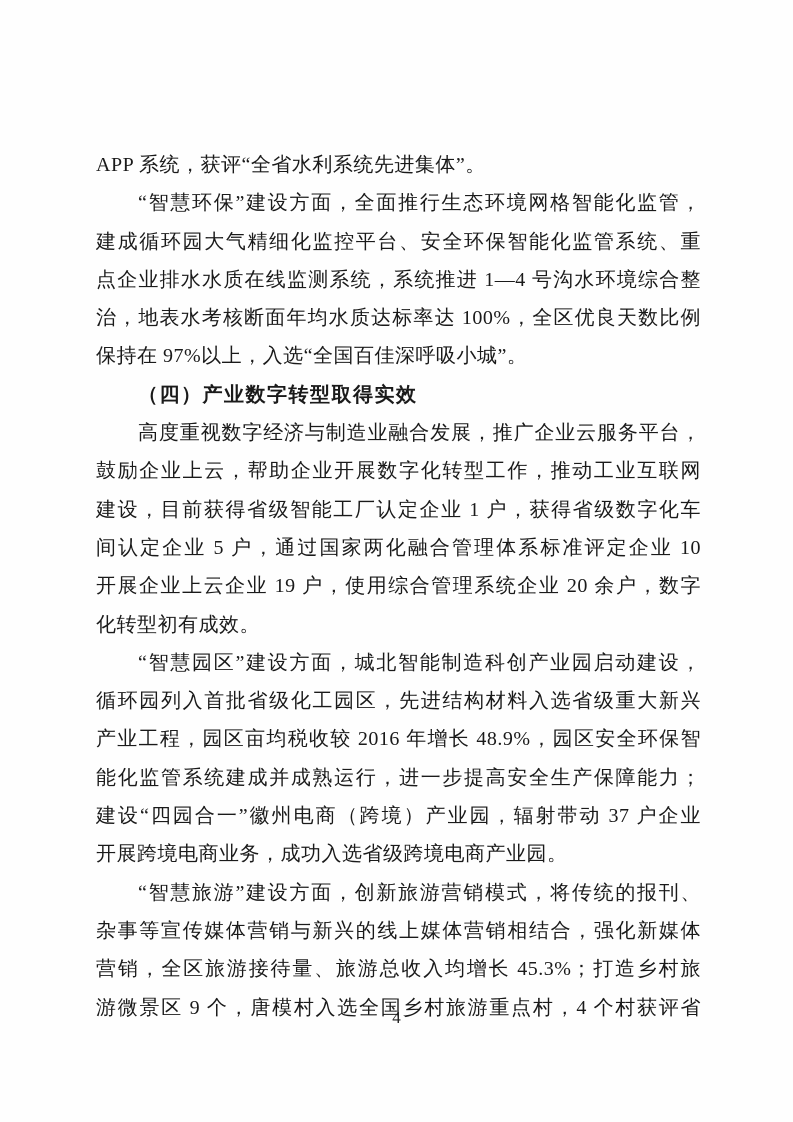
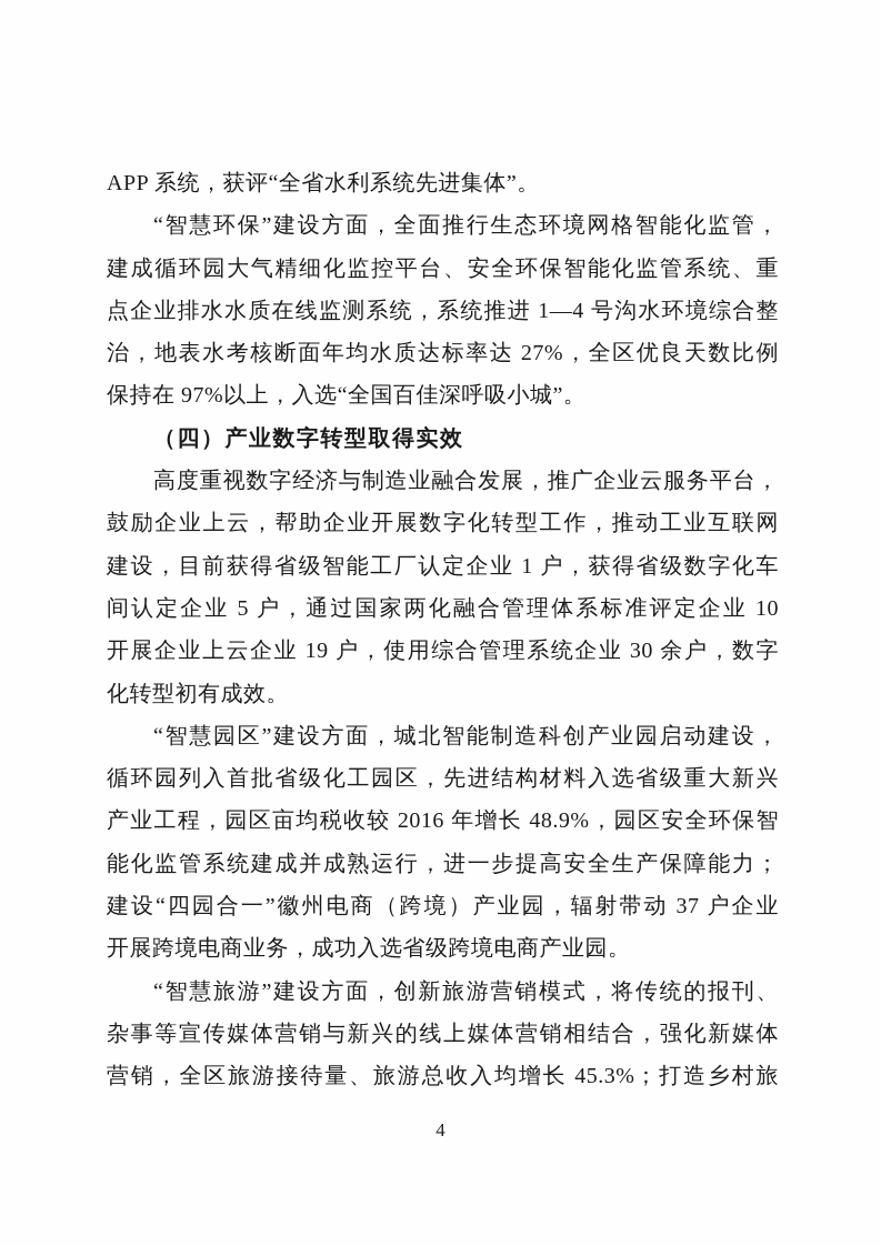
  APP 系统，获评“全省水利系统先进集体”。
  “智慧环保”建设方面，全面推行生态环境网格智能化监管，
  建成循环园大气精细化监控平台、安全环保智能化监管系统、重
  点企业排水水质在线监测系统，系统推进 1—4 号沟水环境综合整
- 治，地表水考核断面年均水质达标率达 100%，全区优良天数比例
+ 治，地表水考核断面年均水质达标率达 27%，全区优良天数比例
  保持在 97%以上，入选“全国百佳深呼吸小城”。
  （四）产业数字转型取得实效
  高度重视数字经济与制造业融合发展，推广企业云服务平台，
  鼓励企业上云，帮助企业开展数字化转型工作，推动工业互联网
  建设，目前获得省级智能工厂认定企业 1 户，获得省级数字化车
  间认定企业 5 户，通过国家两化融合管理体系标准评定企业 10
- 开展企业上云企业 19 户，使用综合管理系统企业 20 余户，数字
+ 开展企业上云企业 19 户，使用综合管理系统企业 30 余户，数字
  化转型初有成效。
  “智慧园区”建设方面，城北智能制造科创产业园启动建设，
  循环园列入首批省级化工园区，先进结构材料入选省级重大新兴
  产业工程，园区亩均税收较 2016 年增长 48.9%，园区安全环保智
  能化监管系统建成并成熟运行，进一步提高安全生产保障能力；
  建设“四园合一”徽州电商（跨境）产业园，辐射带动 37 户企业
  开展跨境电商业务，成功入选省级跨境电商产业园。
  “智慧旅游”建设方面，创新旅游营销模式，将传统的报刊、
  杂事等宣传媒体营销与新兴的线上媒体营销相结合，强化新媒体
  营销，全区旅游接待量、旅游总收入均增长 45.3%；打造乡村旅
- 游微景区 9 个，唐模村入选全国乡村旅游重点村，4 个村获评省
  4
